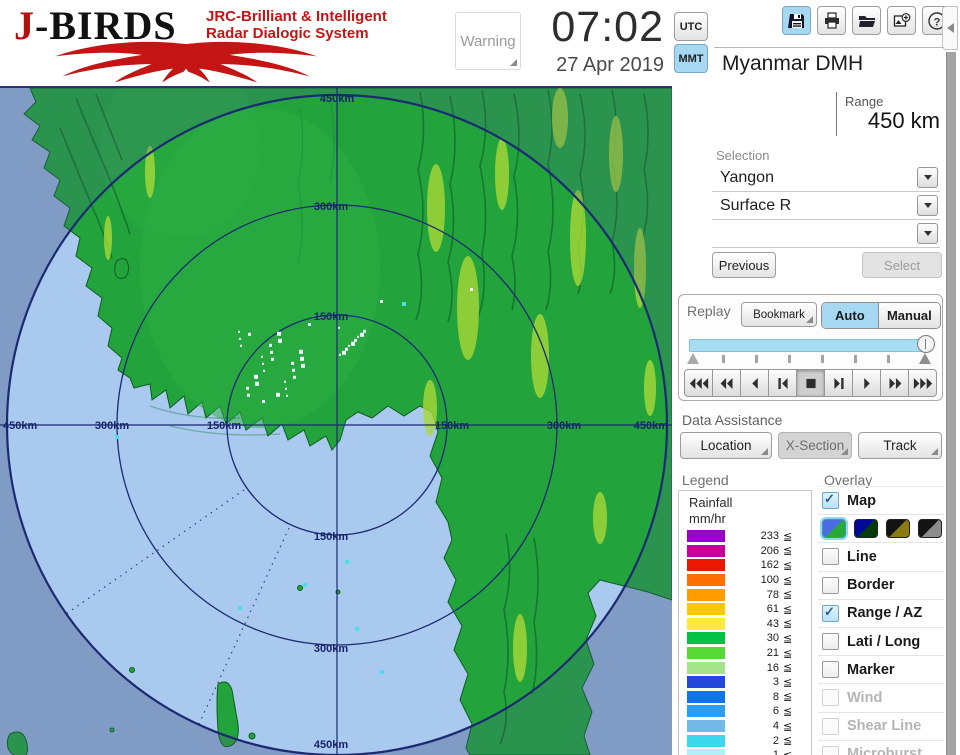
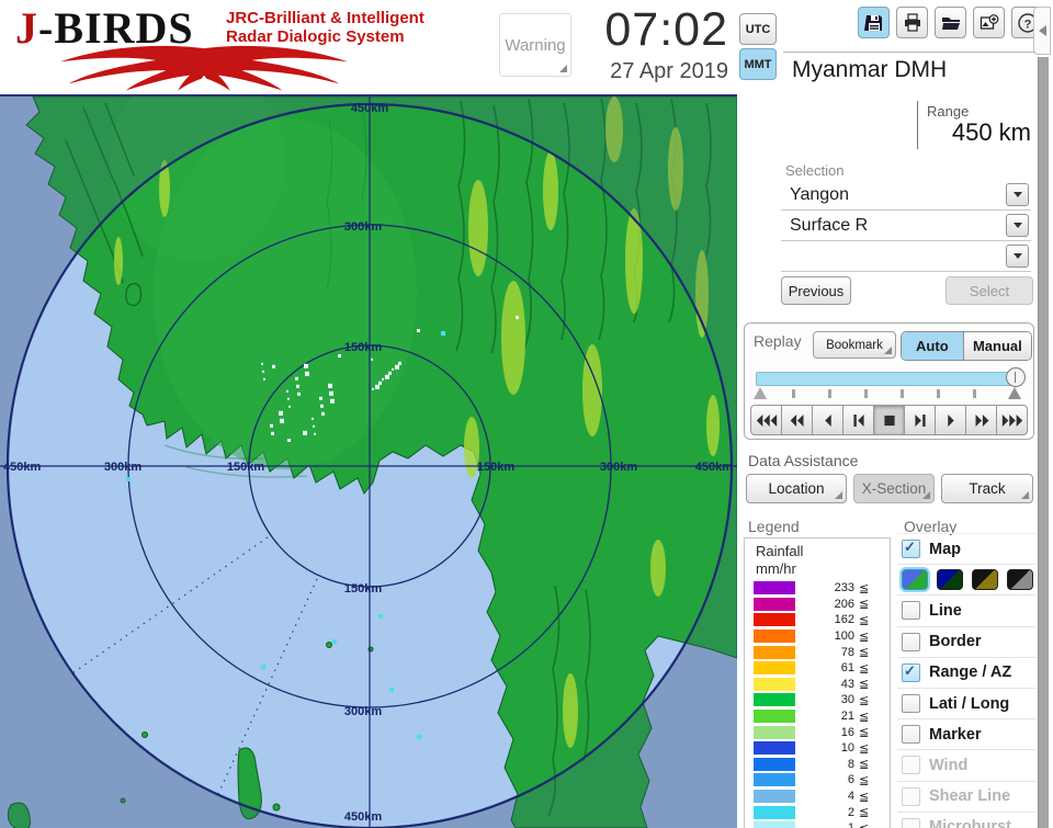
  J-BIRDS
  JRC-Brilliant & Intelligent
  Radar Dialogic System
  Warning
  07:02
  27 Apr 2019
  UTC
  MMT
  ?
  Myanmar DMH
  450km
  300km
  150km
  150km
  300km
  450km
  450km
  300km
  150km
  150km
  300km
  450km
  Range
  450 km
  Selection
  Yangon
  Surface R
  Previous
  Select
  Replay
  Bookmark
  Auto
  Manual
  Data Assistance
  Location
  X-Section
  Track
  Legend
  Overlay
  Rainfall
  mm/hr
  233
  ≦
  206
  ≦
  162
  ≦
  100
  ≦
  78
  ≦
  61
  ≦
  43
  ≦
  30
  ≦
  21
  ≦
  16
  ≦
- 3
+ 10
  ≦
  8
  ≦
  6
  ≦
  4
  ≦
  2
  ≦
  Map
  Line
  Border
  Range / AZ
  Lati / Long
  Marker
  Wind
  Shear Line
  Microburst
